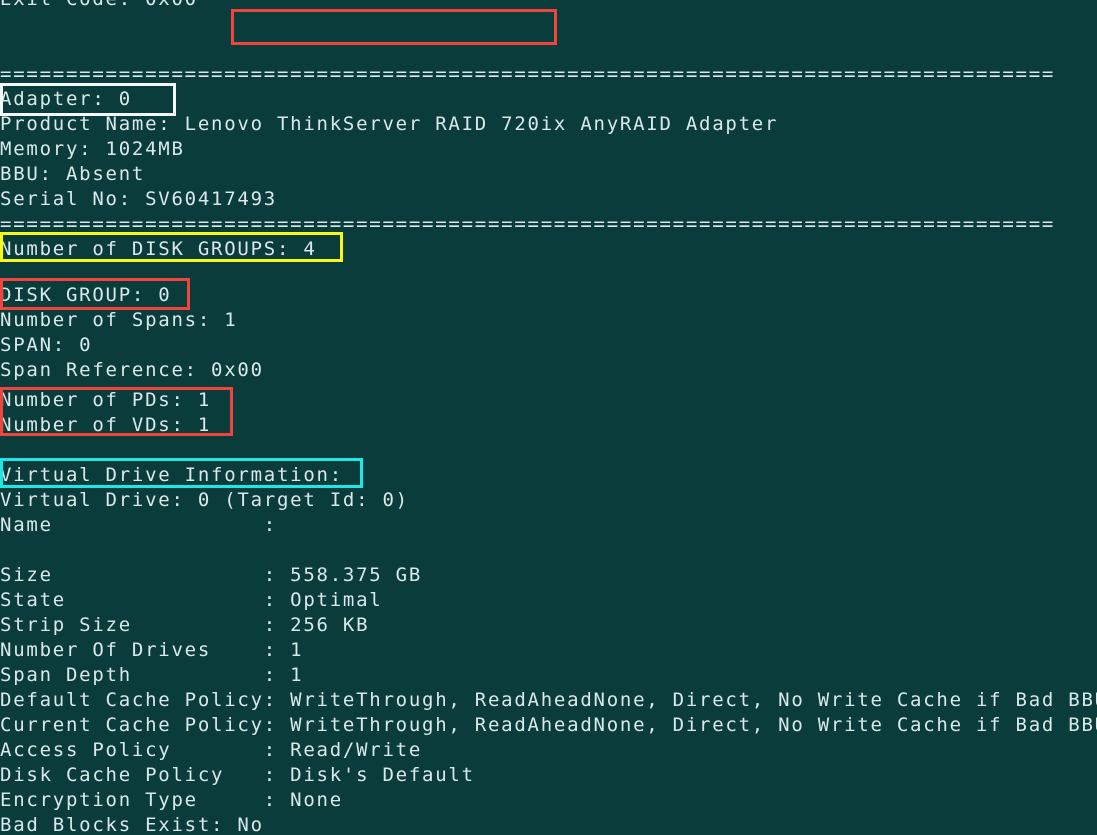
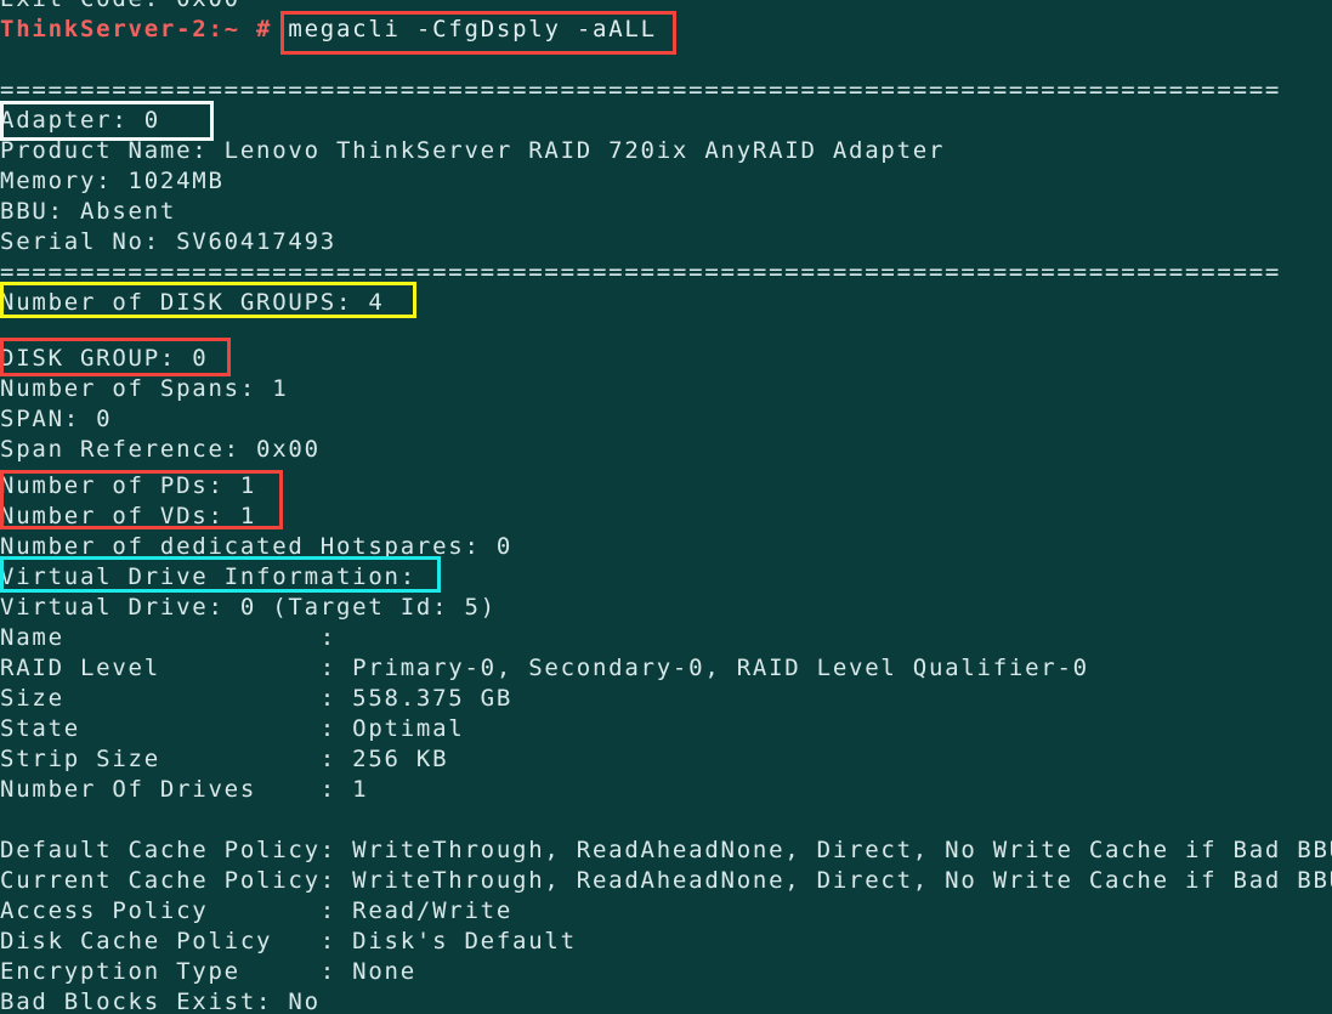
+ ThinkServer-2:~ # megacli -CfgDsply -aALL
  ================================================================================
  Adapter: 0
  Product Name: Lenovo ThinkServer RAID 720ix AnyRAID Adapter
  Memory: 1024MB
  BBU: Absent
  Serial No: SV60417493
  ================================================================================
  Number of DISK GROUPS: 4
  DISK GROUP: 0
  Number of Spans: 1
  SPAN: 0
  Span Reference: 0x00
  Number of PDs: 1
  Number of VDs: 1
+ Number of dedicated Hotspares: 0
  Virtual Drive Information:
- Virtual Drive: 0 (Target Id: 0)
+ Virtual Drive: 0 (Target Id: 5)
  Name :
+ RAID Level : Primary-0, Secondary-0, RAID Level Qualifier-0
  Size : 558.375 GB
  State : Optimal
  Strip Size : 256 KB
  Number Of Drives : 1
- Span Depth : 1
  Default Cache Policy: WriteThrough, ReadAheadNone, Direct, No Write Cache if Bad BB
  Current Cache Policy: WriteThrough, ReadAheadNone, Direct, No Write Cache if Bad BB
  Access Policy : Read/Write
  Disk Cache Policy : Disk's Default
  Encryption Type : None
  Bad Blocks Exist: No
